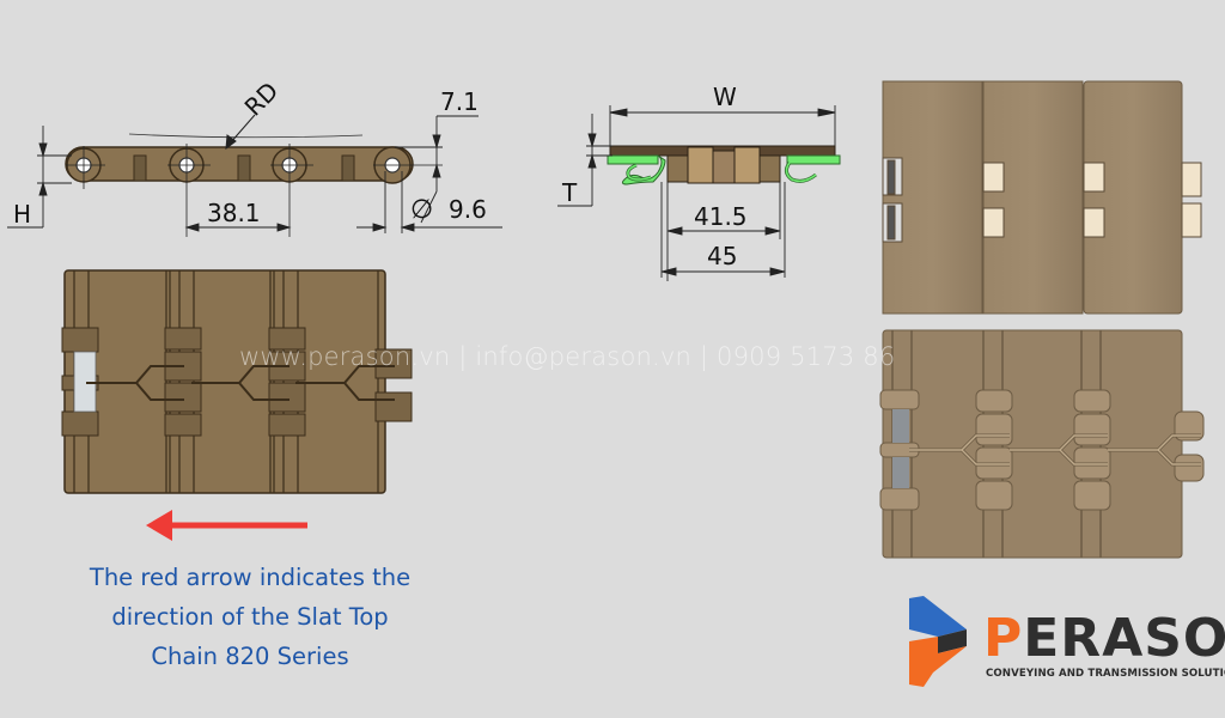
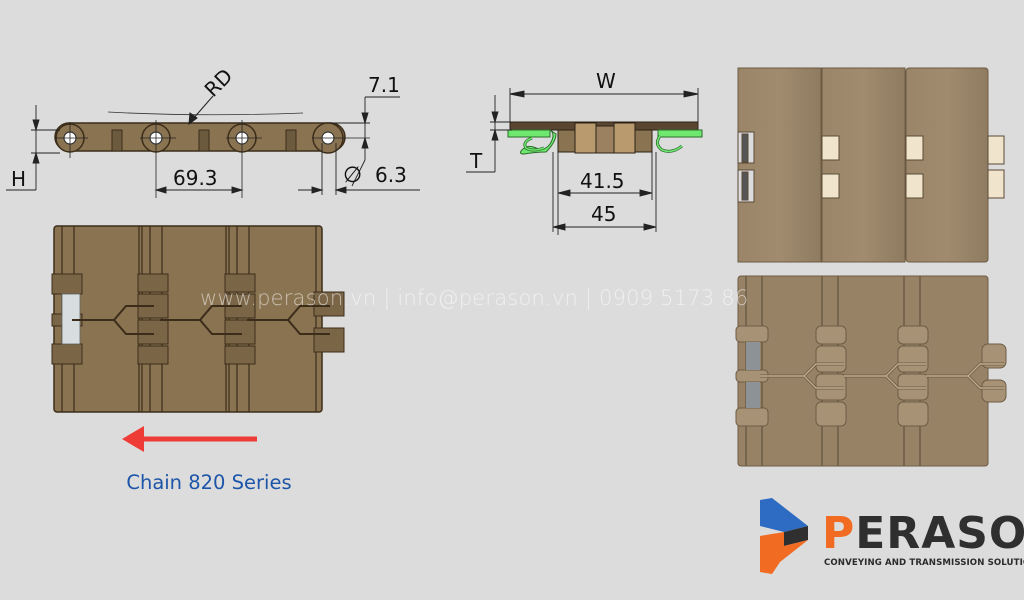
  H
- 38.1
+ 69.3
  7.1
  ∅
- 9.6
+ 6.3
  W
  T
  41.5
  45
  www.perason.vn | info@perason.vn | 0909 5173 86
- The red arrow indicates the
- direction of the Slat Top
  Chain 820 Series
  PERASO
  CONVEYING AND TRANSMISSION SOLUTI
